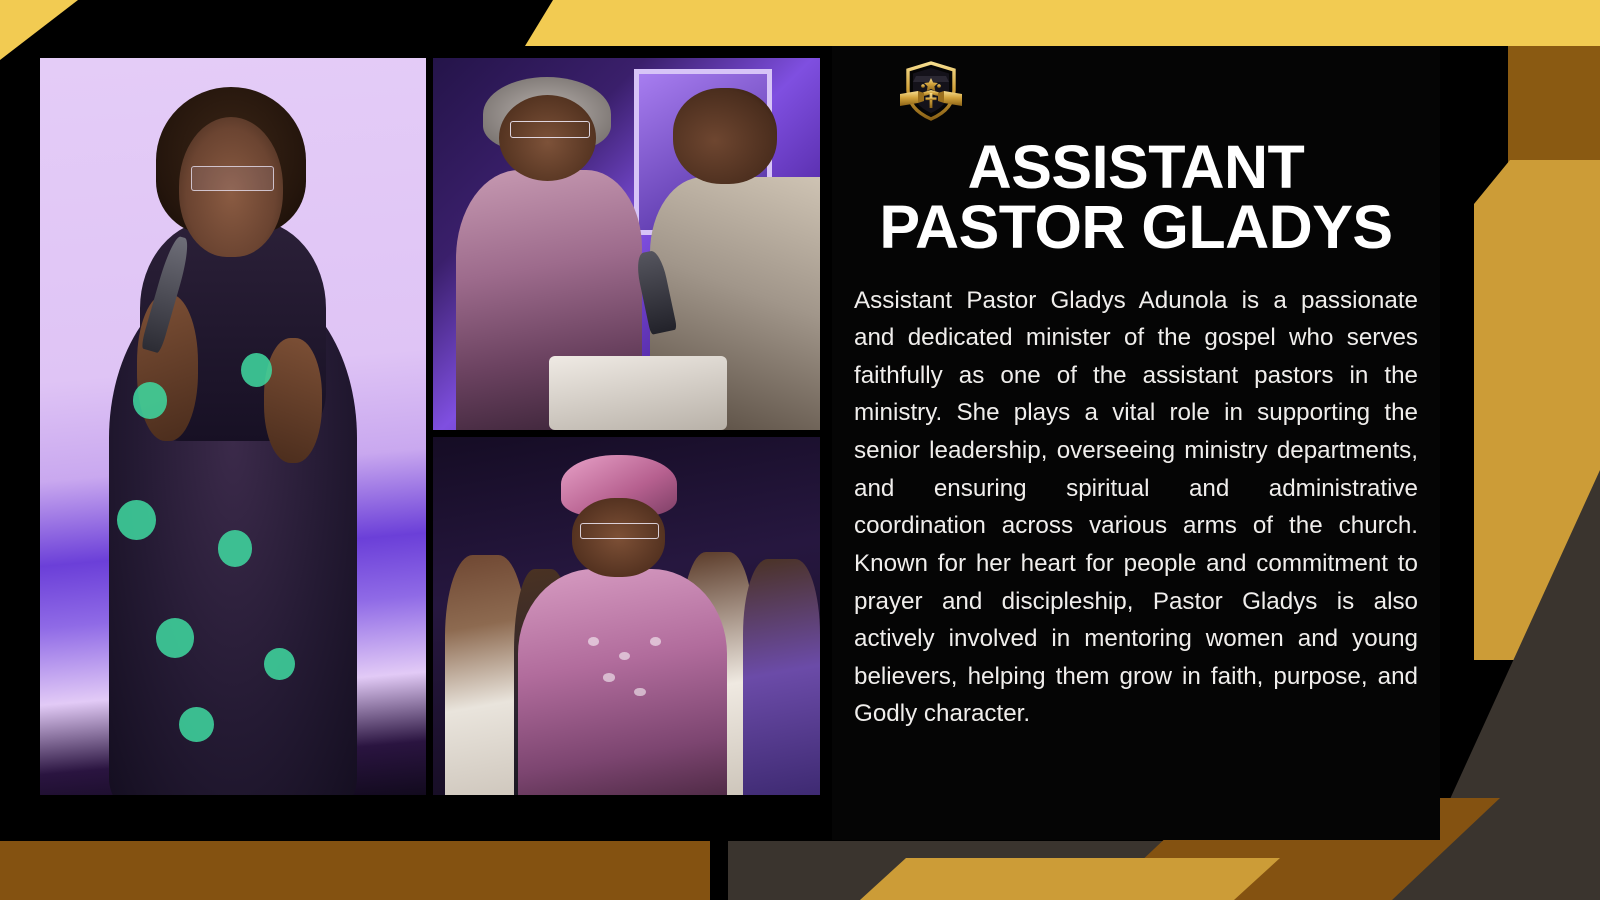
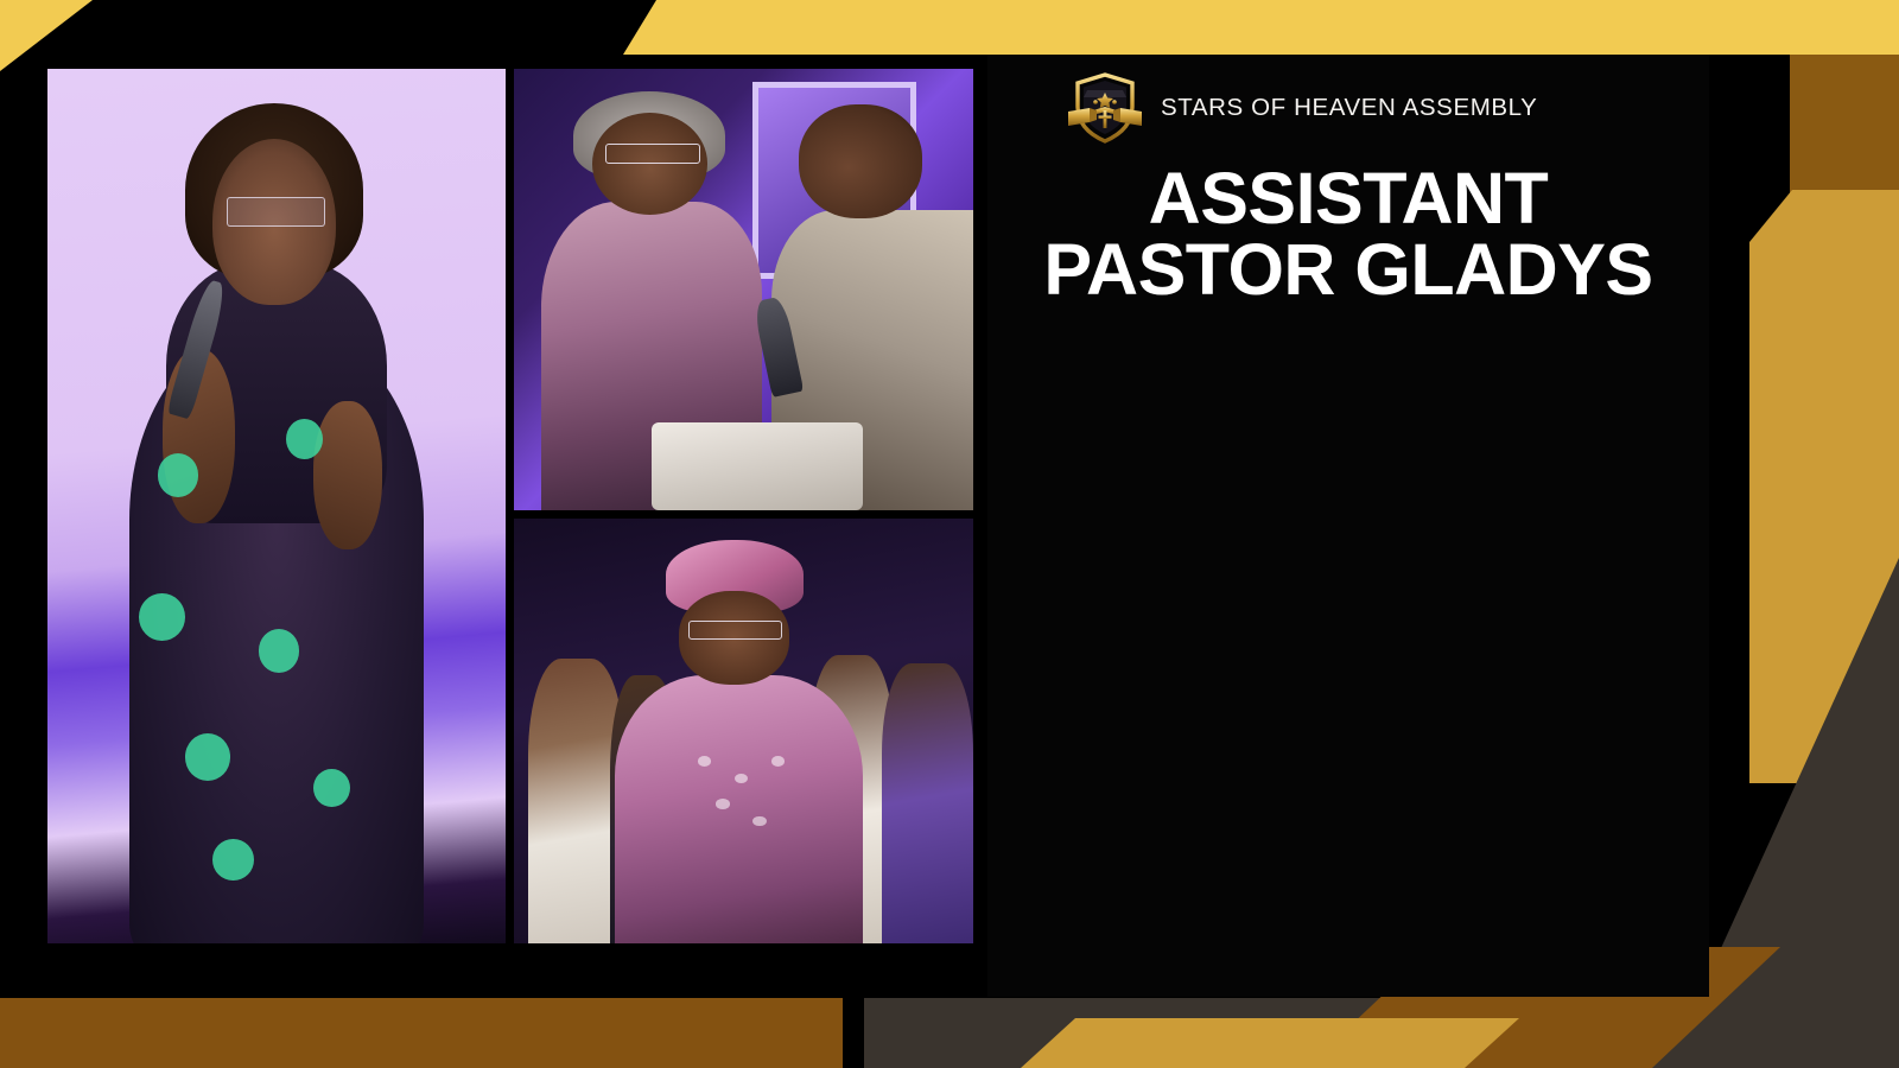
+ STARS OF HEAVEN ASSEMBLY
  ASSISTANT
  PASTOR GLADYS
- Assistant Pastor Gladys Adunola is a passionate and dedicated minister of the gospel who serves faithfully as one of the assistant pastors in the ministry. She plays a vital role in supporting the senior leadership, overseeing ministry departments, and ensuring spiritual and administrative coordination across various arms of the church. Known for her heart for people and commitment to prayer and discipleship, Pastor Gladys is also actively involved in mentoring women and young believers, helping them grow in faith, purpose, and Godly character.
